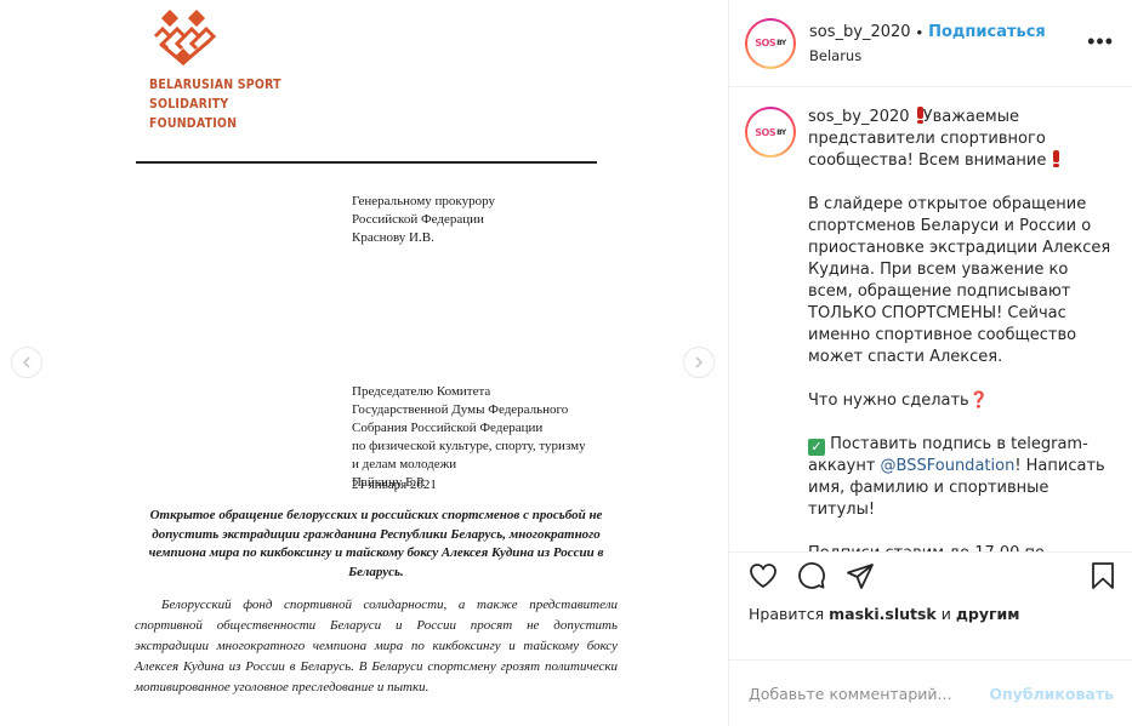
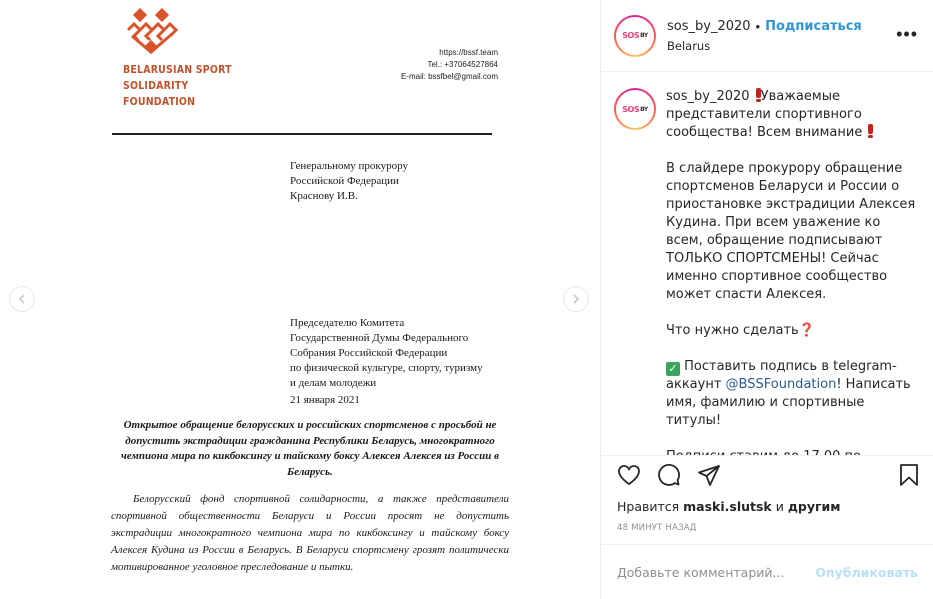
  BELARUSIAN SPORT
  SOLIDARITY
  FOUNDATION
+ https://bssf.team
+ Tel.: +37064527864
+ E-mail: bssfbel@gmail.com
  Генеральному прокурору
  Российской Федерации
  Краснову И.В.
  Председателю Комитета
  Государственной Думы Федерального
  Собрания Российской Федерации
  по физической культуре, спорту, туризму
  и делам молодежи
- Пайкину Б.Р.
  21 января 2021
- Открытое обращение белорусских и российских спортсменов с просьбой не допустить экстрадиции гражданина Республики Беларусь, многократного чемпиона мира по кикбоксингу и тайскому боксу Алексея Кудина из России в Беларусь.
+ Открытое обращение белорусских и российских спортсменов с просьбой не допустить экстрадиции гражданина Республики Беларусь, многократного чемпиона мира по кикбоксингу и тайскому боксу Алексея Алексея из России в Беларусь.
  Белорусский фонд спортивной солидарности, а также представители спортивной общественности Беларуси и России просят не допустить экстрадиции многократного чемпиона мира по кикбоксингу и тайскому боксу Алексея Кудина из России в Беларусь. В Беларуси спортсмену грозят политически мотивированное уголовное преследование и пытки.
  SOS
  sos_by_2020
  •
  Подписаться
  Belarus
  •••
  SOS
- sos_by_2020 Уважаемые представители спортивного сообщества! Всем внимание В слайдере открытое обращение спортсменов Беларуси и России о приостановке экстрадиции Алексея Кудина. При всем уважение ко всем, обращение подписывают ТОЛЬКО СПОРТСМЕНЫ! Сейчас именно спортивное сообщество может спасти Алексея. Что нужно сделать❓ ✓ Поставить подпись в telegram-аккаунт @BSSFoundation! Написать имя, фамилию и спортивные титулы!
+ sos_by_2020 Уважаемые представители спортивного сообщества! Всем внимание В слайдере прокурору обращение спортсменов Беларуси и России о приостановке экстрадиции Алексея Кудина. При всем уважение ко всем, обращение подписывают ТОЛЬКО СПОРТСМЕНЫ! Сейчас именно спортивное сообщество может спасти Алексея. Что нужно сделать❓ ✓ Поставить подпись в telegram-аккаунт @BSSFoundation! Написать имя, фамилию и спортивные титулы!
  Нравится maski.slutsk и другим
+ 48 МИНУТ НАЗАД
  Добавьте комментарий...
  Опубликовать
